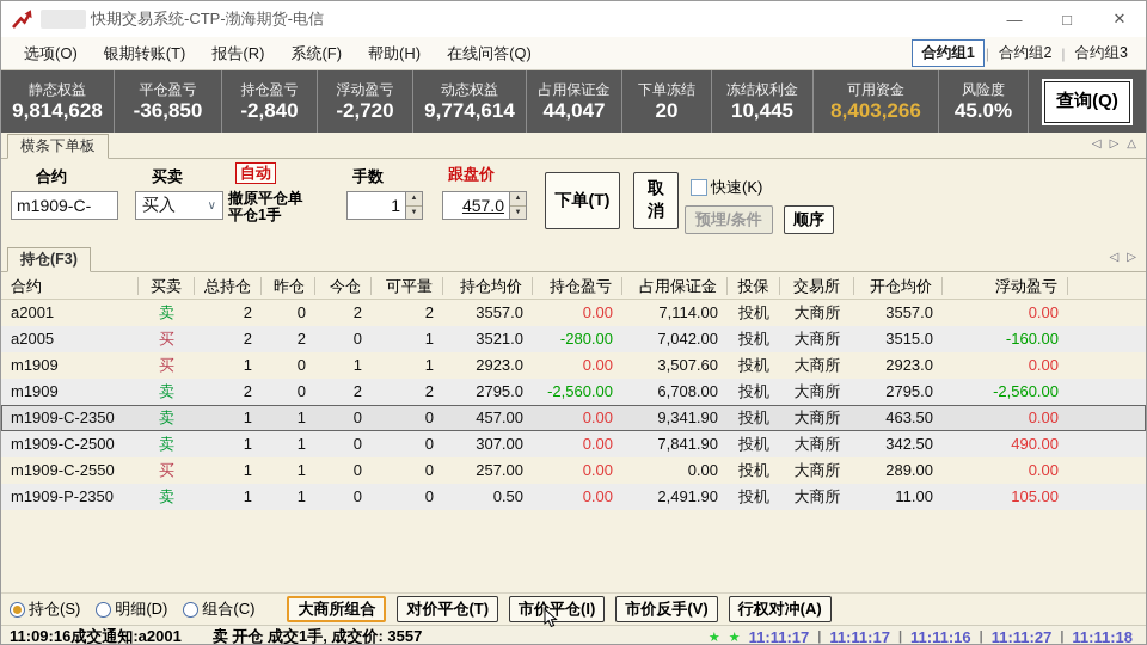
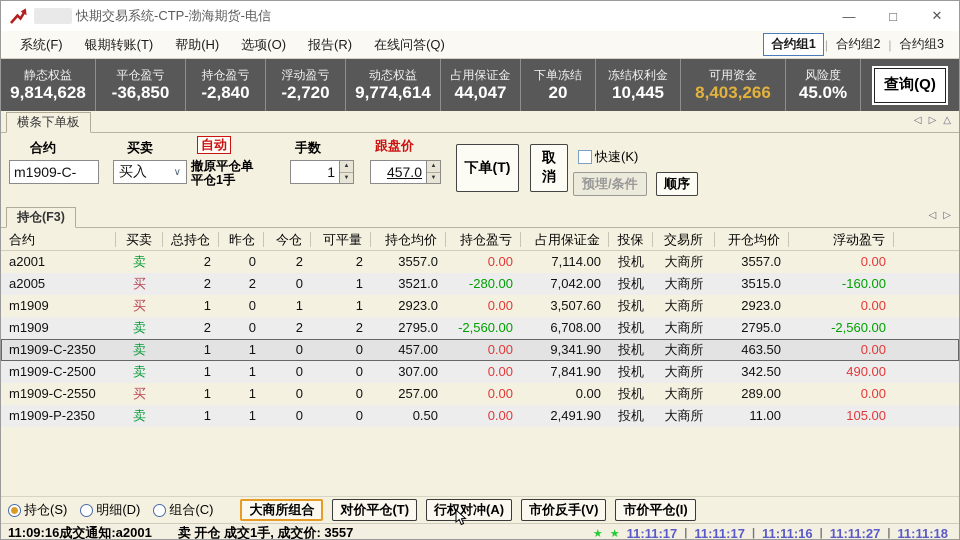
  快期交易系统-CTP-渤海期货-电信
  —
  □
  ✕
- 选项(O)
+ 系统(F)
  银期转账(T)
- 报告(R)
+ 帮助(H)
- 系统(F)
+ 选项(O)
- 帮助(H)
+ 报告(R)
  在线问答(Q)
  合约组1
  |
  合约组2
  |
  合约组3
  静态权益
  9,814,628
  平仓盈亏
  -36,850
  持仓盈亏
  -2,840
  浮动盈亏
  -2,720
  动态权益
  9,774,614
  占用保证金
  44,047
  下单冻结
  20
  冻结权利金
  10,445
  可用资金
  8,403,266
  风险度
  45.0%
  查询(Q)
  横条下单板
  ◁
  ▷
  △
  合约
  m1909-C-
  买卖
  买入
  ∨
  自动
  撤原平仓单
  平仓1手
  手数
  1
  跟盘价
  457.0
  下单(T)
  取消
  快速(K)
  预埋/条件
  顺序
  持仓(F3)
  ◁
  ▷
  合约
  买卖
  总持仓
  昨仓
  今仓
  可平量
  持仓均价
  持仓盈亏
  占用保证金
  投保
  交易所
  开仓均价
  浮动盈亏
  a2001
  卖
  2
  0
  2
  2
  3557.0
  0.00
  7,114.00
  投机
  大商所
  3557.0
  0.00
  a2005
  买
  2
  2
  0
  1
  3521.0
  -280.00
  7,042.00
  投机
  大商所
  3515.0
  -160.00
  m1909
  买
  1
  0
  1
  1
  2923.0
  0.00
  3,507.60
  投机
  大商所
  2923.0
  0.00
  m1909
  卖
  2
  0
  2
  2
  2795.0
  -2,560.00
  6,708.00
  投机
  大商所
  2795.0
  -2,560.00
  m1909-C-2350
  卖
  1
  1
  0
  0
  457.00
  0.00
  9,341.90
  投机
  大商所
  463.50
  0.00
  m1909-C-2500
  卖
  1
  1
  0
  0
  307.00
  0.00
  7,841.90
  投机
  大商所
  342.50
  490.00
  m1909-C-2550
  买
  1
  1
  0
  0
  257.00
  0.00
  0.00
  投机
  大商所
  289.00
  0.00
  m1909-P-2350
  卖
  1
  1
  0
  0
  0.50
  0.00
  2,491.90
  投机
  大商所
  11.00
  105.00
  持仓(S)
  明细(D)
  组合(C)
  大商所组合
  对价平仓(T)
- 市价平仓(I)
+ 行权对冲(A)
  市价反手(V)
- 行权对冲(A)
+ 市价平仓(I)
  11:09:16成交通知:a2001
  卖 开仓 成交1手, 成交价: 3557
  ★
  ★
  11:11:17
  |
  11:11:17
  |
  11:11:16
  |
  11:11:27
  |
  11:11:18
